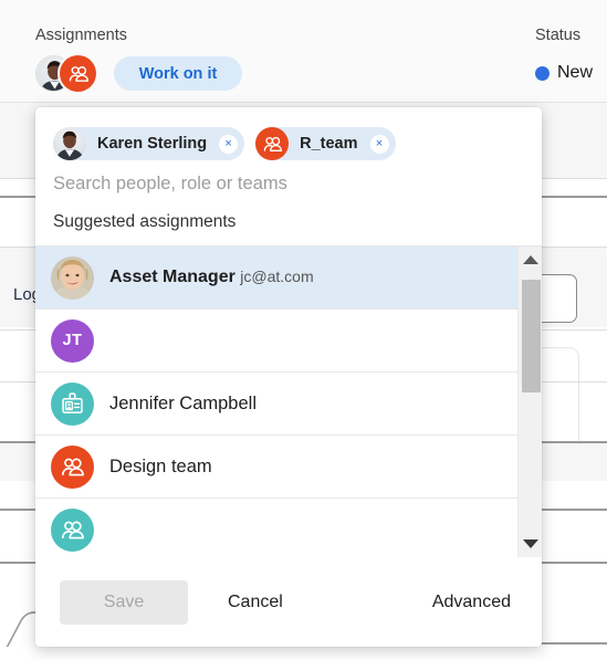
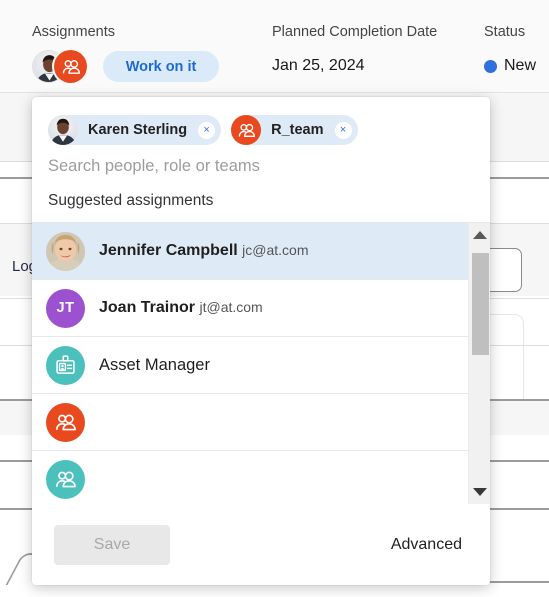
  Assignments
+ Planned Completion Date
  Status
+ Jan 25, 2024
  New
  Work on it
  Karen Sterling
  ×
  R_team
  ×
  Search people, role or teams
  Suggested assignments
- Asset Manager jc@at.com
+ Jennifer Campbell jc@at.com
  JT
+ Joan Trainor jt@at.com
- Jennifer Campbell
+ Asset Manager
- Design team
  Save
- Cancel
  Advanced
